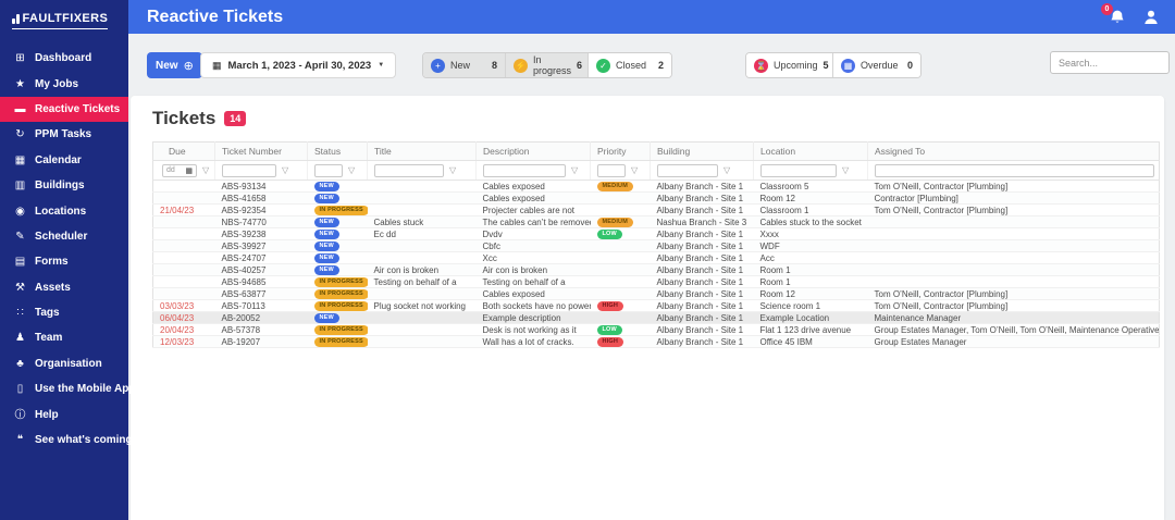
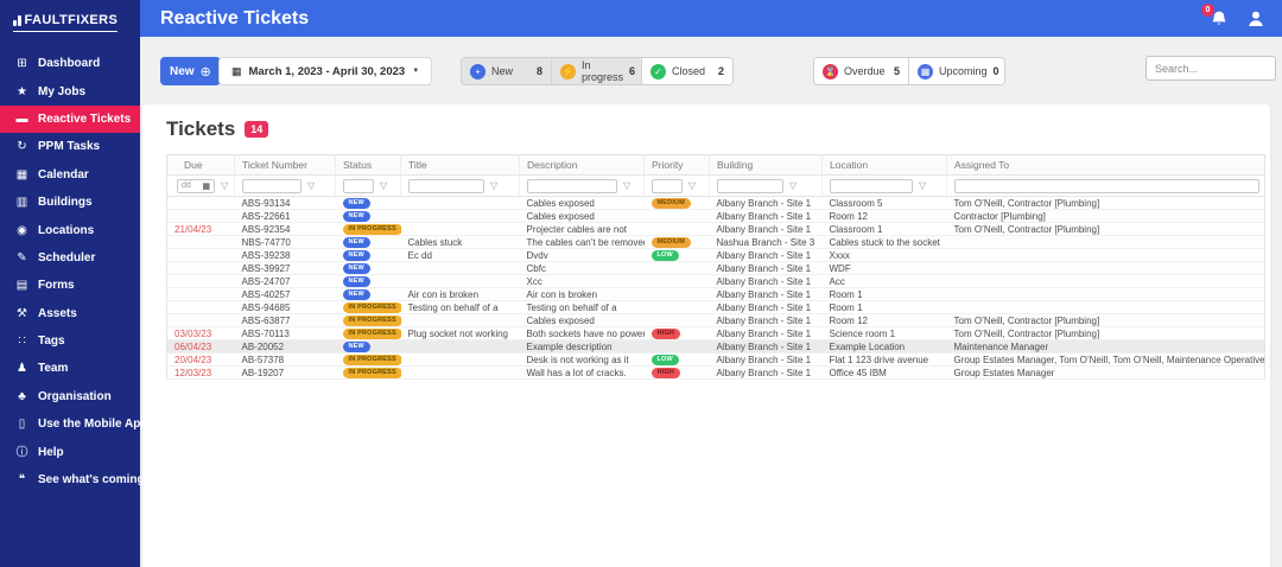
  FAULTFIXERS
  ⊞
  Dashboard
  ★
  My Jobs
  ▬
  Reactive Tickets
  ↻
  PPM Tasks
  ▦
  Calendar
  ▥
  Buildings
  ◉
  Locations
  ✎
  Scheduler
  ▤
  Forms
  ⚒
  Assets
  ∷
  Tags
  ♟
  Team
  ♣
  Organisation
  ▯
  Use the Mobile App
  ⓘ
  Help
  ❝
  See what's coming
  Reactive Tickets
  New
  ⊕
  ▦
  March 1, 2023 - April 30, 2023
  +
  New
  8
  ⚡
  In progress
  6
  ✓
  Closed
  2
  ⌛
- Upcoming
+ Overdue
  5
  ▦
- Overdue
+ Upcoming
  0
  Search...
  Tickets
  14
  Due	Ticket Number	Status	Title	Description	Priority	Building	Location	Assigned To
  ▽	▽	▽	▽	▽	▽	▽	▽
  	ABS-93134			Cables exposed		Albany Branch - Site 1	Classroom 5	Tom O’Neill, Contractor [Plumbing]
- 	ABS-41658			Cables exposed		Albany Branch - Site 1	Room 12	Contractor [Plumbing]
+ 	ABS-22661			Cables exposed		Albany Branch - Site 1	Room 12	Contractor [Plumbing]
  21/04/23	ABS-92354			Projecter cables are not		Albany Branch - Site 1	Classroom 1	Tom O’Neill, Contractor [Plumbing]
  	NBS-74770		Cables stuck	The cables can’t be remove		Nashua Branch - Site 3	Cables stuck to the socket
  	ABS-39238		Ec dd	Dvdv		Albany Branch - Site 1	Xxxx
  	ABS-39927			Cbfc		Albany Branch - Site 1	WDF
  	ABS-24707			Xcc		Albany Branch - Site 1	Acc
  	ABS-40257		Air con is broken	Air con is broken		Albany Branch - Site 1	Room 1
  	ABS-94685		Testing on behalf of a	Testing on behalf of a		Albany Branch - Site 1	Room 1
  	ABS-63877			Cables exposed		Albany Branch - Site 1	Room 12	Tom O’Neill, Contractor [Plumbing]
  03/03/23	ABS-70113		Plug socket not working	Both sockets have no powe		Albany Branch - Site 1	Science room 1	Tom O’Neill, Contractor [Plumbing]
  06/04/23	AB-20052			Example description		Albany Branch - Site 1	Example Location	Maintenance Manager
  20/04/23	AB-57378			Desk is not working as it		Albany Branch - Site 1	Flat 1 123 drive avenue	Group Estates Manager, Tom O’Neill, Tom O’Neill, Maintenance Operative
  12/03/23	AB-19207			Wall has a lot of cracks.		Albany Branch - Site 1	Office 45 IBM	Group Estates Manager
